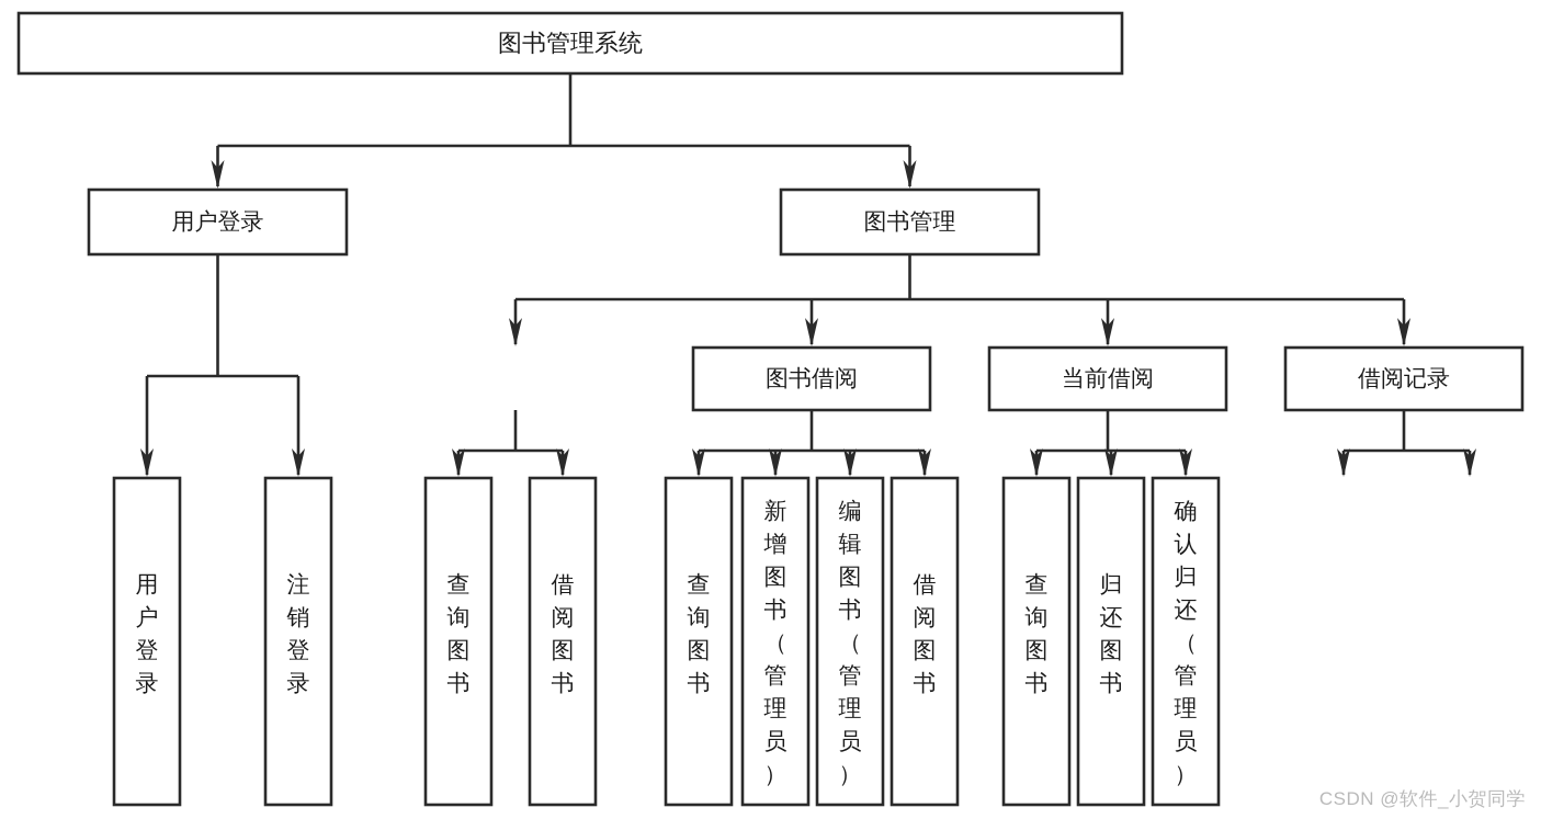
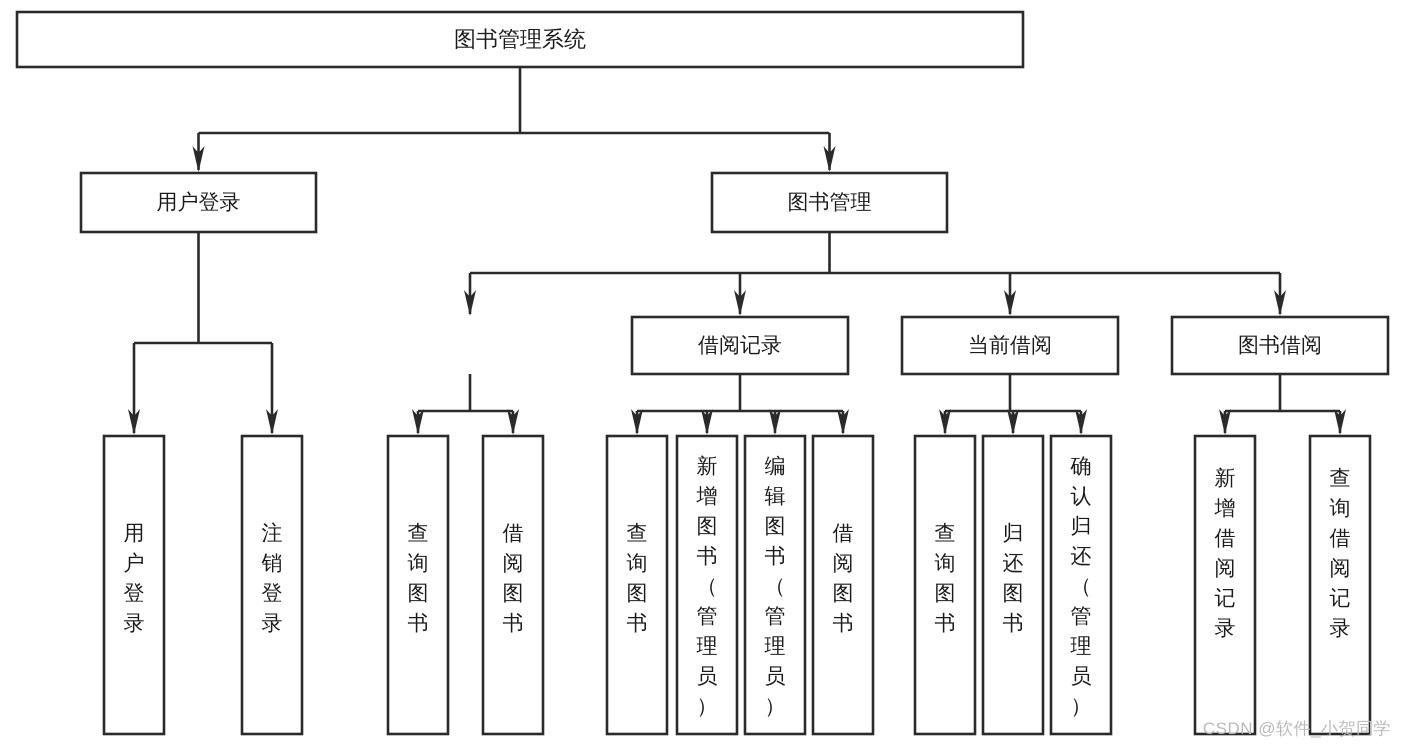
  图书管理系统
  用户登录
  图书管理
- 图书借阅
+ 借阅记录
  当前借阅
- 借阅记录
+ 图书借阅
  用户登录
  注销登录
  查询图书
  借阅图书
  查询图书
  新增图书（管理员）
  编辑图书（管理员）
  借阅图书
  查询图书
  归还图书
  确认归还（管理员）
+ 新增借阅记录
+ 查询借阅记录
  CSDN @软件_小贺同学
